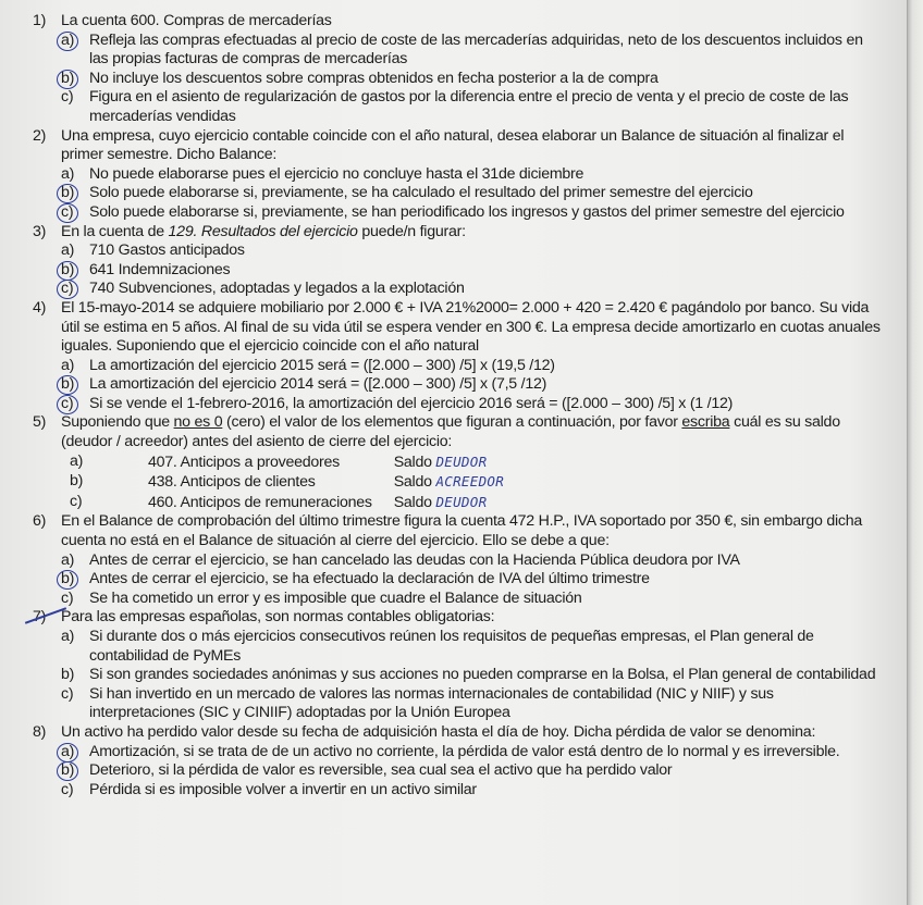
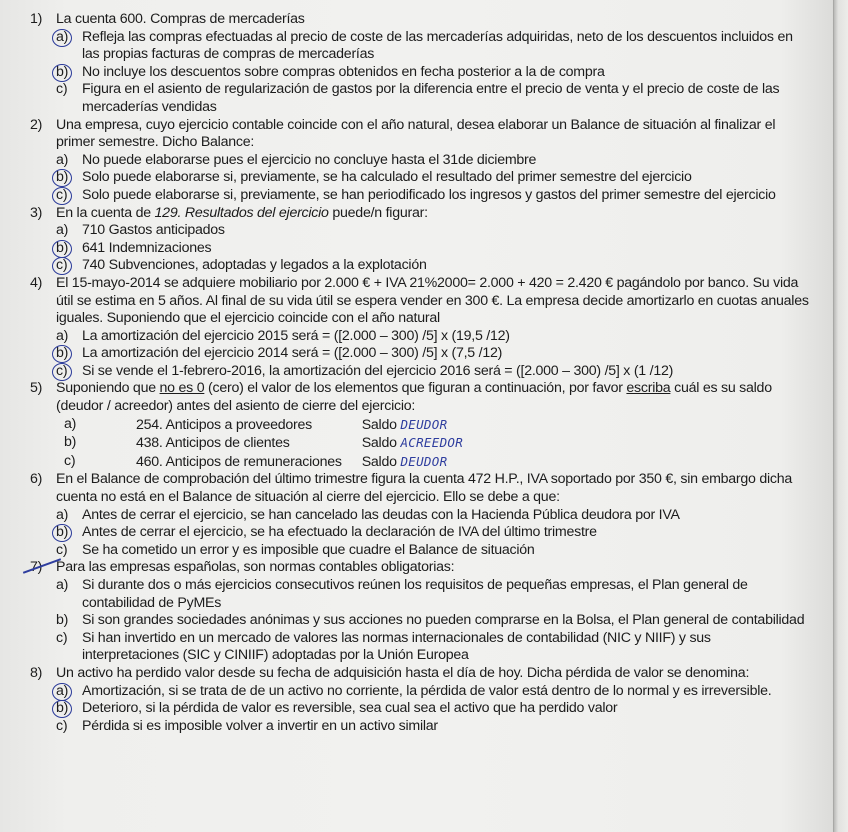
  1)
  La cuenta 600. Compras de mercaderías
  a)
  Refleja las compras efectuadas al precio de coste de las mercaderías adquiridas, neto de los descuentos incluidos en las propias facturas de compras de mercaderías
  b)
  No incluye los descuentos sobre compras obtenidos en fecha posterior a la de compra
  c)
  Figura en el asiento de regularización de gastos por la diferencia entre el precio de venta y el precio de coste de las mercaderías vendidas
  2)
  Una empresa, cuyo ejercicio contable coincide con el año natural, desea elaborar un Balance de situación al finalizar el primer semestre. Dicho Balance:
  a)
  No puede elaborarse pues el ejercicio no concluye hasta el 31de diciembre
  b)
  Solo puede elaborarse si, previamente, se ha calculado el resultado del primer semestre del ejercicio
  c)
  Solo puede elaborarse si, previamente, se han periodificado los ingresos y gastos del primer semestre del ejercicio
  3)
  En la cuenta de 129. Resultados del ejercicio puede/n figurar:
  a)
  710 Gastos anticipados
  b)
  641 Indemnizaciones
  c)
  740 Subvenciones, adoptadas y legados a la explotación
  4)
  El 15-mayo-2014 se adquiere mobiliario por 2.000 € + IVA 21%2000= 2.000 + 420 = 2.420 € pagándolo por banco. Su vida útil se estima en 5 años. Al final de su vida útil se espera vender en 300 €. La empresa decide amortizarlo en cuotas anuales iguales. Suponiendo que el ejercicio coincide con el año natural
  a)
  La amortización del ejercicio 2015 será = ([2.000 – 300) /5] x (19,5 /12)
  b)
  La amortización del ejercicio 2014 será = ([2.000 – 300) /5] x (7,5 /12)
  c)
  Si se vende el 1-febrero-2016, la amortización del ejercicio 2016 será = ([2.000 – 300) /5] x (1 /12)
  5)
  Suponiendo que no es 0 (cero) el valor de los elementos que figuran a continuación, por favor escriba cuál es su saldo (deudor / acreedor) antes del asiento de cierre del ejercicio:
  a)
- 407. Anticipos a proveedores Saldo DEUDOR
+ 254. Anticipos a proveedores Saldo DEUDOR
  b)
  438. Anticipos de clientes Saldo ACREEDOR
  c)
  460. Anticipos de remuneraciones Saldo DEUDOR
  6)
  En el Balance de comprobación del último trimestre figura la cuenta 472 H.P., IVA soportado por 350 €, sin embargo dicha cuenta no está en el Balance de situación al cierre del ejercicio. Ello se debe a que:
  a)
  Antes de cerrar el ejercicio, se han cancelado las deudas con la Hacienda Pública deudora por IVA
  b)
  Antes de cerrar el ejercicio, se ha efectuado la declaración de IVA del último trimestre
  c)
  Se ha cometido un error y es imposible que cuadre el Balance de situación
  Para las empresas españolas, son normas contables obligatorias:
  a)
  Si durante dos o más ejercicios consecutivos reúnen los requisitos de pequeñas empresas, el Plan general de contabilidad de PyMEs
  b)
  Si son grandes sociedades anónimas y sus acciones no pueden comprarse en la Bolsa, el Plan general de contabilidad
  c)
  Si han invertido en un mercado de valores las normas internacionales de contabilidad (NIC y NIIF) y sus interpretaciones (SIC y CINIIF) adoptadas por la Unión Europea
  8)
  Un activo ha perdido valor desde su fecha de adquisición hasta el día de hoy. Dicha pérdida de valor se denomina:
  a)
  Amortización, si se trata de de un activo no corriente, la pérdida de valor está dentro de lo normal y es irreversible.
  b)
  Deterioro, si la pérdida de valor es reversible, sea cual sea el activo que ha perdido valor
  c)
  Pérdida si es imposible volver a invertir en un activo similar
